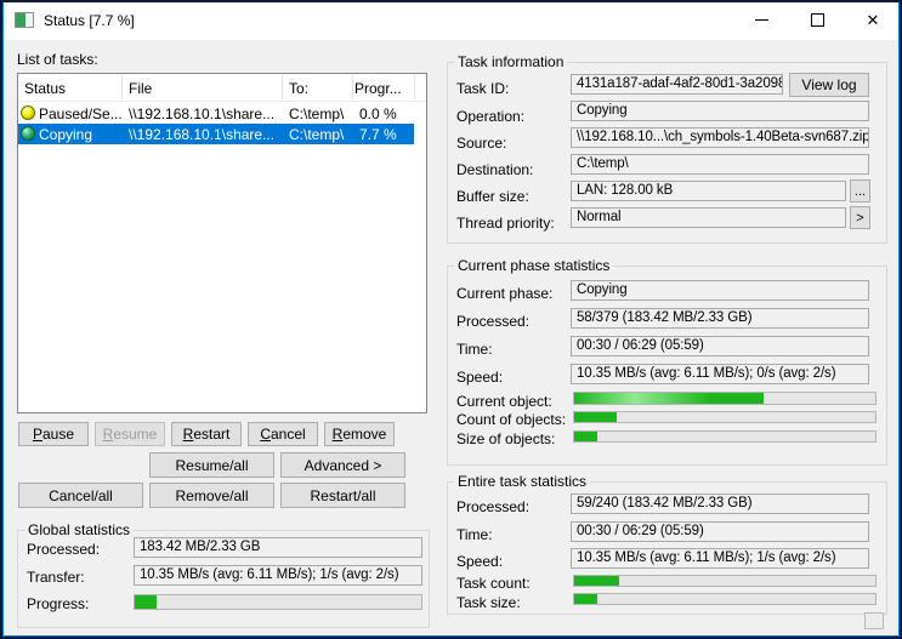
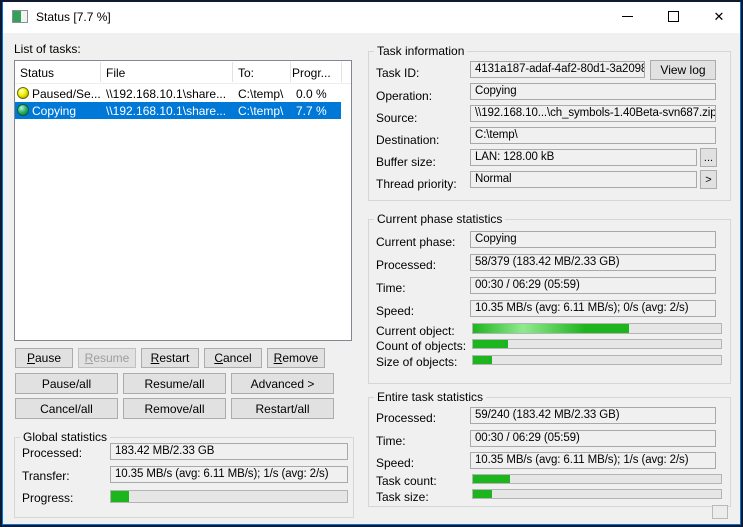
  Status [7.7 %]
  ✕
  List of tasks:
  Status
  File
  To:
  Progr...
  Paused/Se...
  \\192.168.10.1\share...
  C:\temp\
  0.0 %
  Copying
  \\192.168.10.1\share...
  C:\temp\
  7.7 %
  P
  ause
  R
  esume
  R
  estart
  C
  ancel
  R
  emove
+ Pause/all
  Resume/all
  Advanced >
  Cancel/all
  Remove/all
  Restart/all
  Global statistics
  Processed:
  183.42 MB/2.33 GB
  Transfer:
  10.35 MB/s (avg: 6.11 MB/s); 1/s (avg: 2/s)
  Progress:
  Task information
  Task ID:
  4131a187-adaf-4af2-80d1-3a2098
  View log
  Operation:
  Copying
  Source:
  \\192.168.10...\ch_symbols-1.40Beta-svn687.zip
  Destination:
  C:\temp\
  Buffer size:
  LAN: 128.00 kB
  ...
  Thread priority:
  Normal
  >
  Current phase statistics
  Current phase:
  Copying
  Processed:
  58/379 (183.42 MB/2.33 GB)
  Time:
  00:30 / 06:29 (05:59)
  Speed:
  10.35 MB/s (avg: 6.11 MB/s); 0/s (avg: 2/s)
  Current object:
  Count of objects:
  Size of objects:
  Entire task statistics
  Processed:
  59/240 (183.42 MB/2.33 GB)
  Time:
  00:30 / 06:29 (05:59)
  Speed:
  10.35 MB/s (avg: 6.11 MB/s); 1/s (avg: 2/s)
  Task count:
  Task size:
